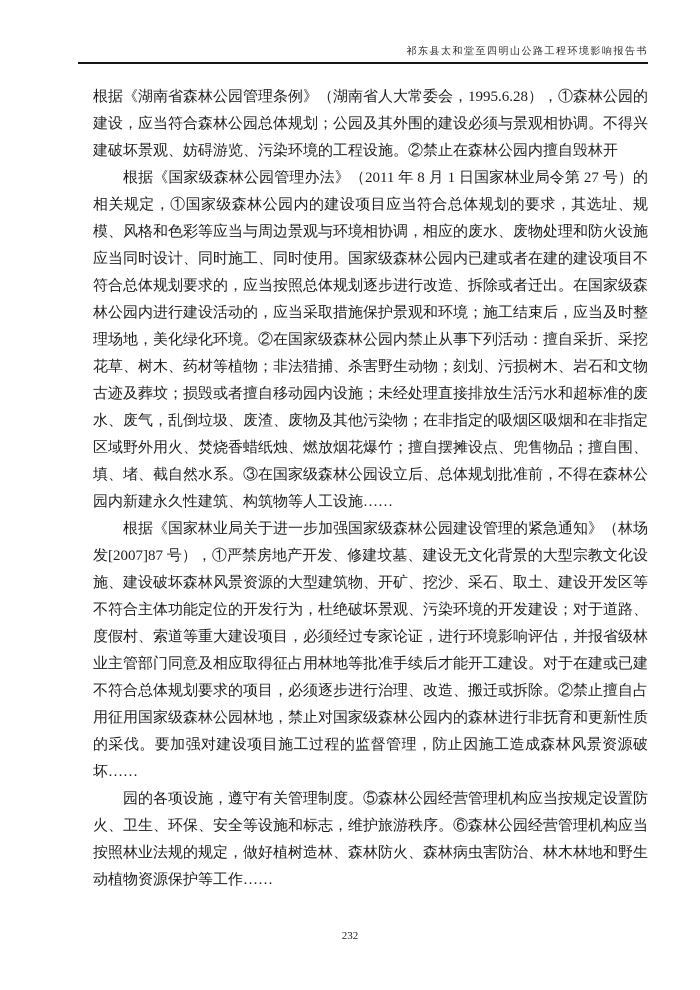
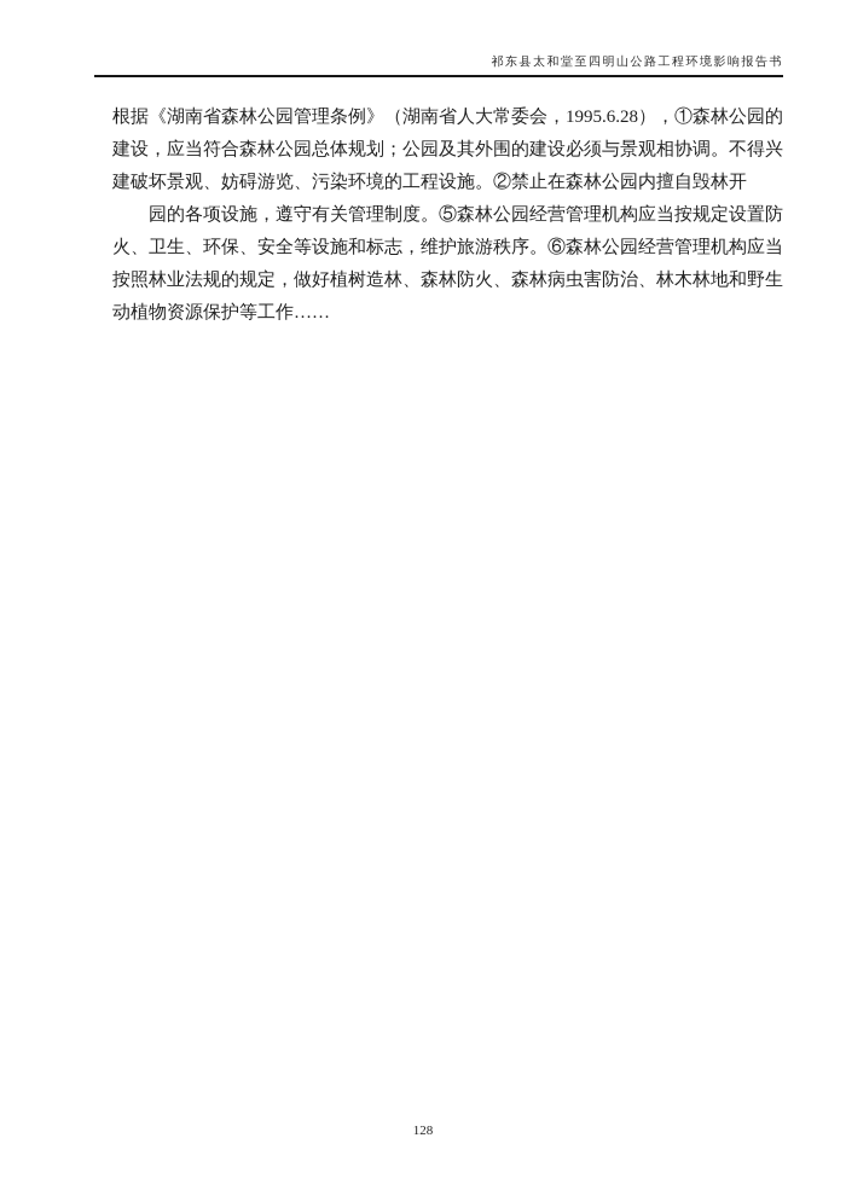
  祁东县太和堂至四明山公路工程环境影响报告书
  根据《湖南省森林公园管理条例》（湖南省人大常委会，1995.6.28），①森林公园的建设，应当符合森林公园总体规划；公园及其外围的建设必须与景观相协调。不得兴建破坏景观、妨碍游览、污染环境的工程设施。②禁止在森林公园内擅自毁林开
- 根据《国家级森林公园管理办法》（2011 年 8 月 1 日国家林业局令第 27 号）的相关规定，①国家级森林公园内的建设项目应当符合总体规划的要求，其选址、规模、风格和色彩等应当与周边景观与环境相协调，相应的废水、废物处理和防火设施应当同时设计、同时施工、同时使用。国家级森林公园内已建或者在建的建设项目不符合总体规划要求的，应当按照总体规划逐步进行改造、拆除或者迁出。在国家级森林公园内进行建设活动的，应当采取措施保护景观和环境；施工结束后，应当及时整理场地，美化绿化环境。②在国家级森林公园内禁止从事下列活动：擅自采折、采挖花草、树木、药材等植物；非法猎捕、杀害野生动物；刻划、污损树木、岩石和文物古迹及葬坟；损毁或者擅自移动园内设施；未经处理直接排放生活污水和超标准的废水、废气，乱倒垃圾、废渣、废物及其他污染物；在非指定的吸烟区吸烟和在非指定区域野外用火、焚烧香蜡纸烛、燃放烟花爆竹；擅自摆摊设点、兜售物品；擅自围、填、堵、截自然水系。③在国家级森林公园设立后、总体规划批准前，不得在森林公园内新建永久性建筑、构筑物等人工设施……
- 根据《国家林业局关于进一步加强国家级森林公园建设管理的紧急通知》（林场发[2007]87 号），①严禁房地产开发、修建坟墓、建设无文化背景的大型宗教文化设施、建设破坏森林风景资源的大型建筑物、开矿、挖沙、采石、取土、建设开发区等不符合主体功能定位的开发行为，杜绝破坏景观、污染环境的开发建设；对于道路、度假村、索道等重大建设项目，必须经过专家论证，进行环境影响评估，并报省级林业主管部门同意及相应取得征占用林地等批准手续后才能开工建设。对于在建或已建不符合总体规划要求的项目，必须逐步进行治理、改造、搬迁或拆除。②禁止擅自占用征用国家级森林公园林地，禁止对国家级森林公园内的森林进行非抚育和更新性质的采伐。要加强对建设项目施工过程的监督管理，防止因施工造成森林风景资源破坏……
  园的各项设施，遵守有关管理制度。⑤森林公园经营管理机构应当按规定设置防火、卫生、环保、安全等设施和标志，维护旅游秩序。⑥森林公园经营管理机构应当按照林业法规的规定，做好植树造林、森林防火、森林病虫害防治、林木林地和野生动植物资源保护等工作……
- 232
+ 128
